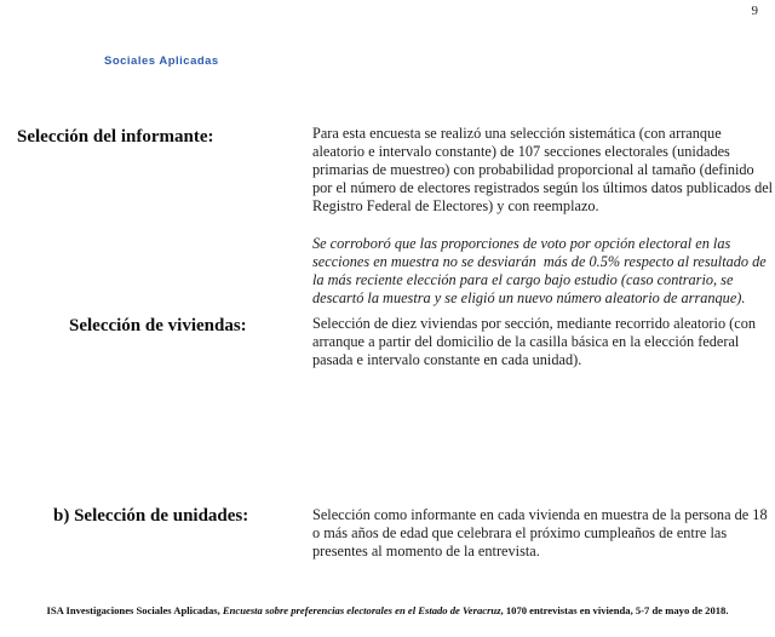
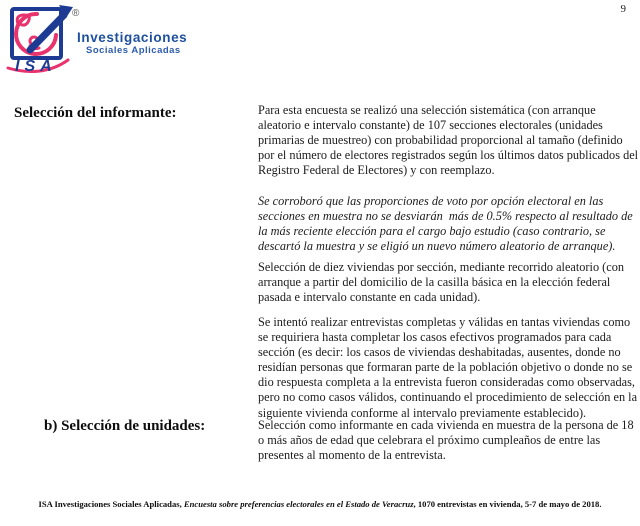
+ ®
+ ISA
+ Investigaciones
  Sociales Aplicadas
  9
  Selección del informante:
  Para esta encuesta se realizó una selección sistemática (con arranque
  aleatorio e intervalo constante) de 107 secciones electorales (unidades
  primarias de muestreo) con probabilidad proporcional al tamaño (definido
  por el número de electores registrados según los últimos datos publicados del
  Registro Federal de Electores) y con reemplazo.
  Se corroboró que las proporciones de voto por opción electoral en las
  secciones en muestra no se desviarán más de 0.5% respecto al resultado de
  la más reciente elección para el cargo bajo estudio (caso contrario, se
  descartó la muestra y se eligió un nuevo número aleatorio de arranque).
- Selección de viviendas:
  Selección de diez viviendas por sección, mediante recorrido aleatorio (con
  arranque a partir del domicilio de la casilla básica en la elección federal
  pasada e intervalo constante en cada unidad).
+ Se intentó realizar entrevistas completas y válidas en tantas viviendas como
+ se requiriera hasta completar los casos efectivos programados para cada
+ sección (es decir: los casos de viviendas deshabitadas, ausentes, donde no
+ residían personas que formaran parte de la población objetivo o donde no se
+ dio respuesta completa a la entrevista fueron consideradas como observadas,
+ pero no como casos válidos, continuando el procedimiento de selección en la
+ siguiente vivienda conforme al intervalo previamente establecido).
  b) Selección de unidades:
  Selección como informante en cada vivienda en muestra de la persona de 18
  o más años de edad que celebrara el próximo cumpleaños de entre las
  presentes al momento de la entrevista.
  ISA Investigaciones Sociales Aplicadas, Encuesta sobre preferencias electorales en el Estado de Veracruz, 1070 entrevistas en vivienda, 5-7 de mayo de 2018.
